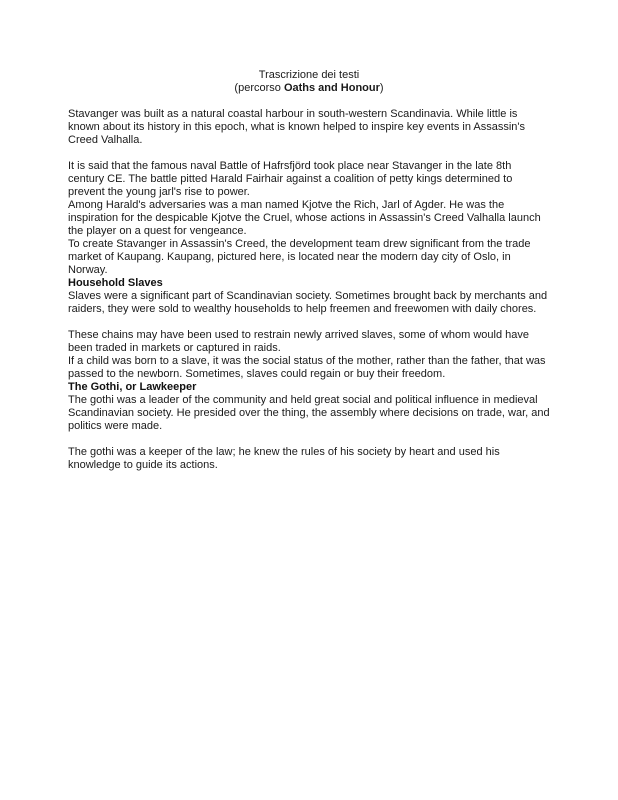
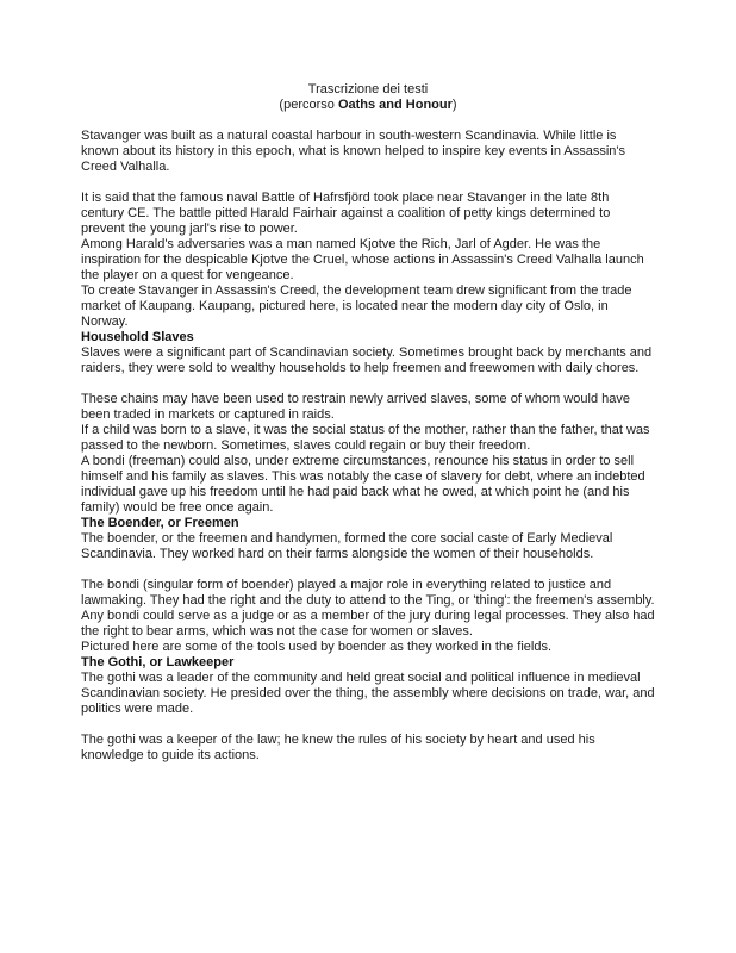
  Trascrizione dei testi
  (percorso Oaths and Honour)
  Stavanger was built as a natural coastal harbour in south-western Scandinavia. While little is known about its history in this epoch, what is known helped to inspire key events in Assassin's Creed Valhalla.
  It is said that the famous naval Battle of Hafrsfjörd took place near Stavanger in the late 8th century CE. The battle pitted Harald Fairhair against a coalition of petty kings determined to prevent the young jarl's rise to power.
  Among Harald's adversaries was a man named Kjotve the Rich, Jarl of Agder. He was the inspiration for the despicable Kjotve the Cruel, whose actions in Assassin's Creed Valhalla launch the player on a quest for vengeance.
  To create Stavanger in Assassin's Creed, the development team drew significant from the trade market of Kaupang. Kaupang, pictured here, is located near the modern day city of Oslo, in Norway.
  Household Slaves
  Slaves were a significant part of Scandinavian society. Sometimes brought back by merchants and raiders, they were sold to wealthy households to help freemen and freewomen with daily chores.
  These chains may have been used to restrain newly arrived slaves, some of whom would have been traded in markets or captured in raids.
  If a child was born to a slave, it was the social status of the mother, rather than the father, that was passed to the newborn. Sometimes, slaves could regain or buy their freedom.
+ A bondi (freeman) could also, under extreme circumstances, renounce his status in order to sell himself and his family as slaves. This was notably the case of slavery for debt, where an indebted individual gave up his freedom until he had paid back what he owed, at which point he (and his family) would be free once again.
+ The Boender, or Freemen
+ The boender, or the freemen and handymen, formed the core social caste of Early Medieval Scandinavia. They worked hard on their farms alongside the women of their households.
+ The bondi (singular form of boender) played a major role in everything related to justice and lawmaking. They had the right and the duty to attend to the Ting, or 'thing': the freemen's assembly. Any bondi could serve as a judge or as a member of the jury during legal processes. They also had the right to bear arms, which was not the case for women or slaves.
+ Pictured here are some of the tools used by boender as they worked in the fields.
  The Gothi, or Lawkeeper
  The gothi was a leader of the community and held great social and political influence in medieval Scandinavian society. He presided over the thing, the assembly where decisions on trade, war, and politics were made.
  The gothi was a keeper of the law; he knew the rules of his society by heart and used his knowledge to guide its actions.
